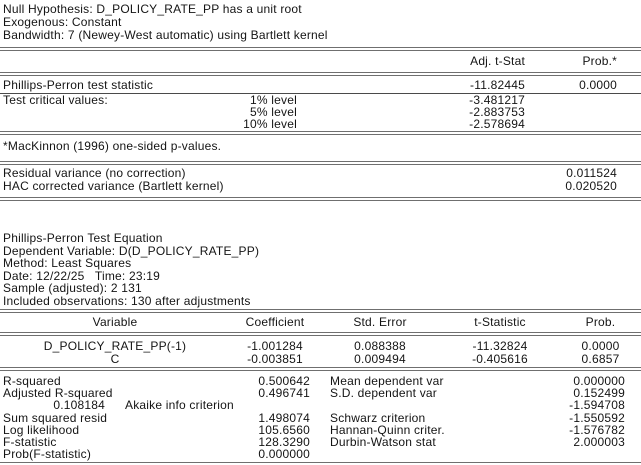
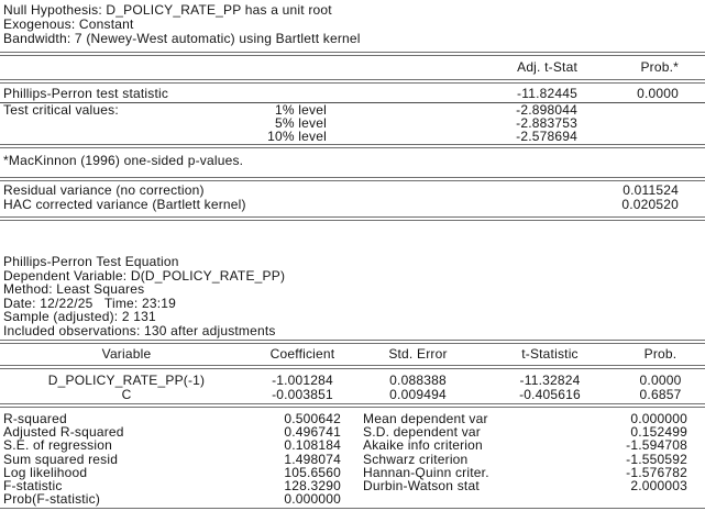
  Null Hypothesis: D_POLICY_RATE_PP has a unit root
  Exogenous: Constant
  Bandwidth: 7 (Newey-West automatic) using Bartlett kernel
  Adj. t-Stat
  Prob.*
  Phillips-Perron test statistic
  -11.82445
  0.0000
  Test critical values:
  1% level
- -3.481217
+ -2.898044
  5% level
  -2.883753
  10% level
  -2.578694
  *MacKinnon (1996) one-sided p-values.
  Residual variance (no correction)
  0.011524
  HAC corrected variance (Bartlett kernel)
  0.020520
  Phillips-Perron Test Equation
  Dependent Variable: D(D_POLICY_RATE_PP)
  Method: Least Squares
  Date: 12/22/25 Time: 23:19
  Sample (adjusted): 2 131
  Included observations: 130 after adjustments
  Variable
  Coefficient
  Std. Error
  t-Statistic
  Prob.
  D_POLICY_RATE_PP(-1)
  -1.001284
  0.088388
  -11.32824
  0.0000
  C
  -0.003851
  0.009494
  -0.405616
  0.6857
  R-squared
  0.500642
  Mean dependent var
  0.000000
  Adjusted R-squared
  0.496741
  S.D. dependent var
  0.152499
+ S.E. of regression
  0.108184
  Akaike info criterion
  -1.594708
  Sum squared resid
  1.498074
  Schwarz criterion
  -1.550592
  Log likelihood
  105.6560
  Hannan-Quinn criter.
  -1.576782
  F-statistic
  128.3290
  Durbin-Watson stat
  2.000003
  Prob(F-statistic)
  0.000000
